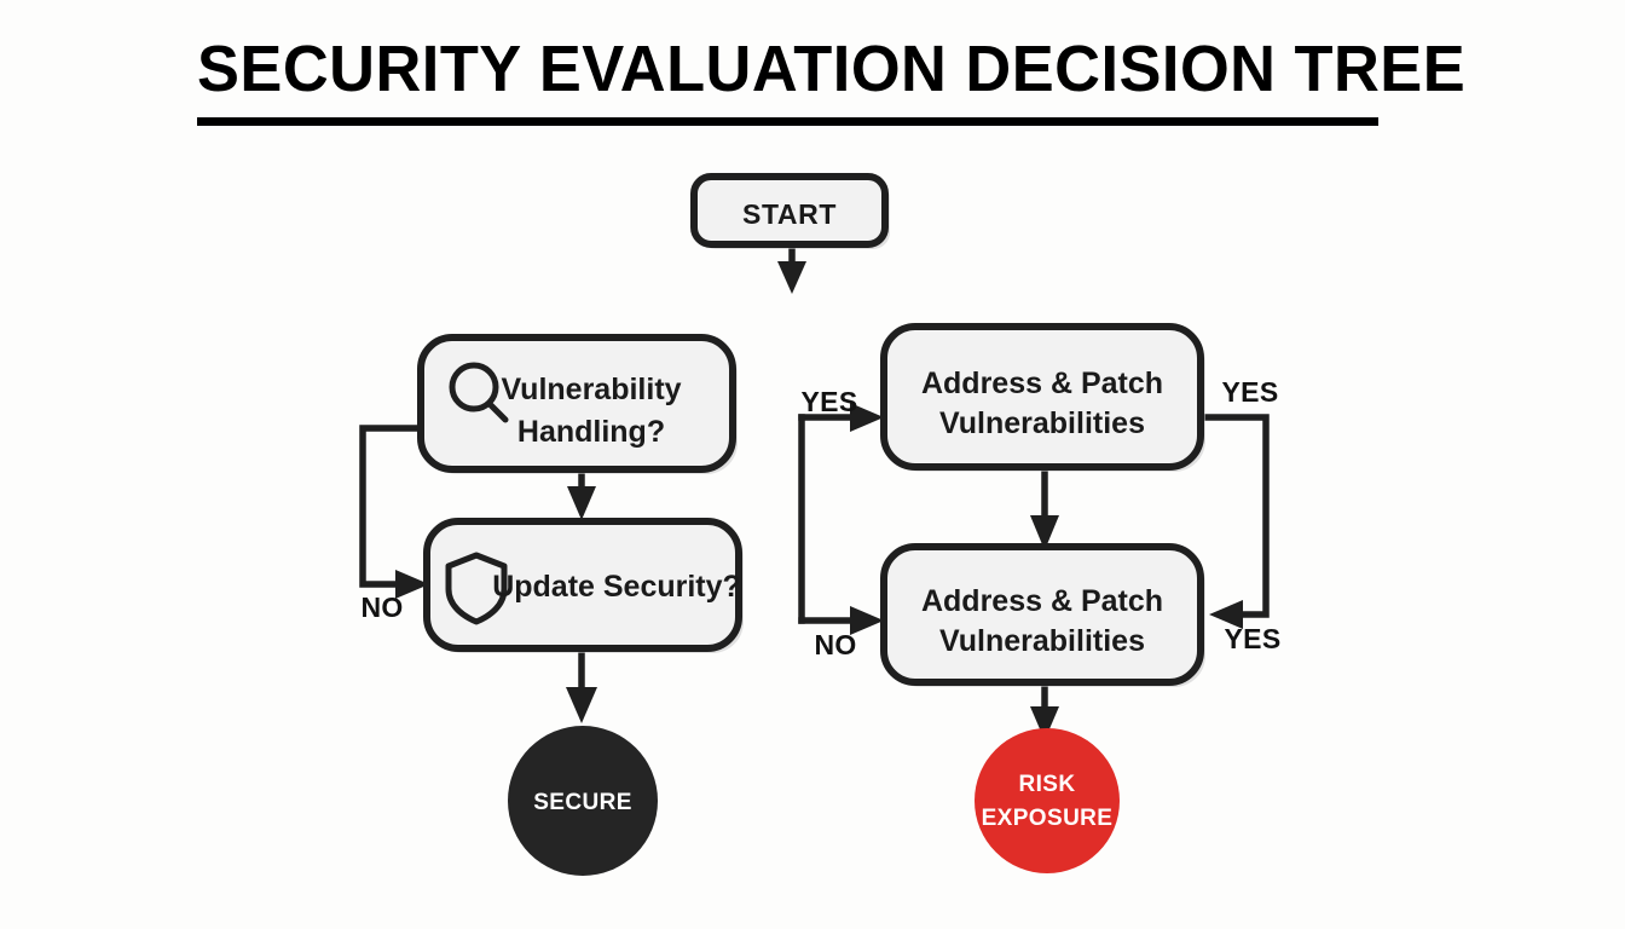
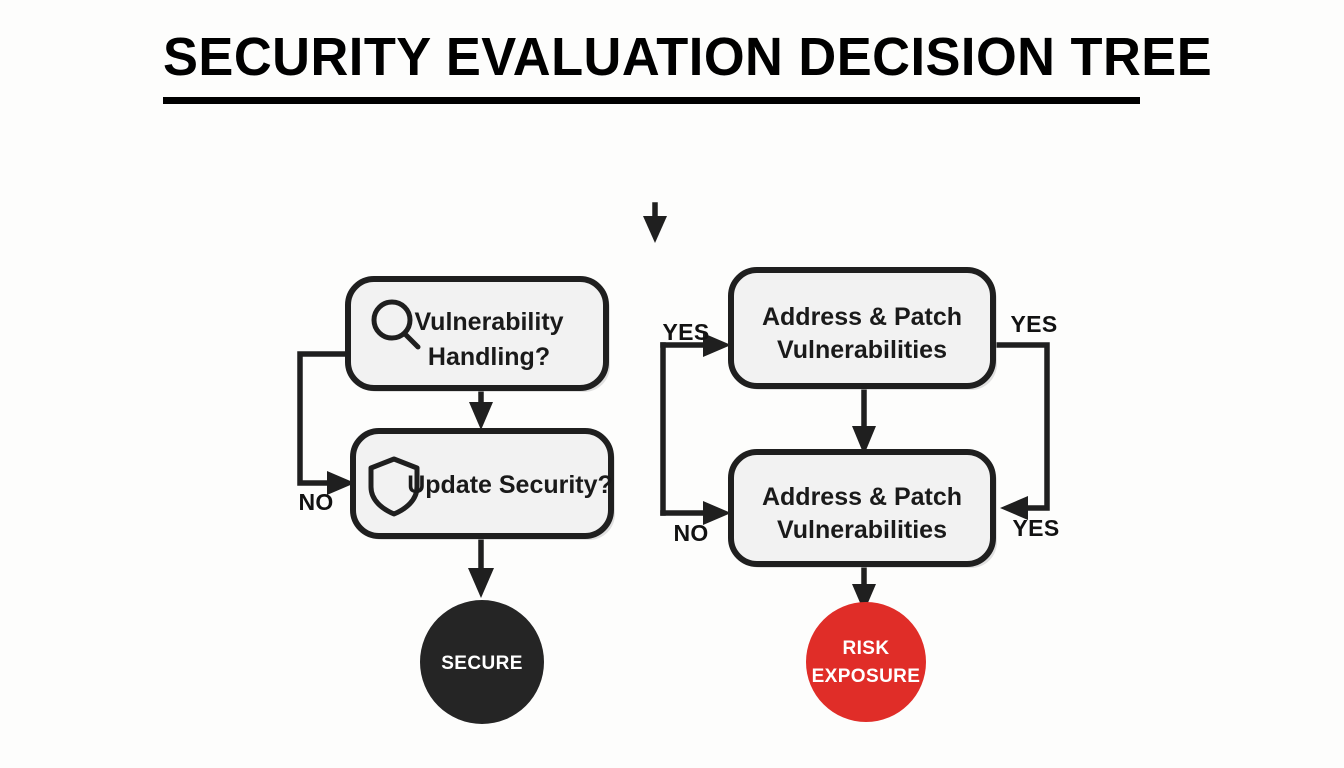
  SECURITY EVALUATION DECISION T
  NO
  YES
  YES
  YES
  NO
- START
  Vulnerability
  Handling?
  Update Security?
  Address & Patch
  Vulnerabilities
  Address & Patch
  Vulnerabilities
  SECURE
  RISK
  EXPOSURE
